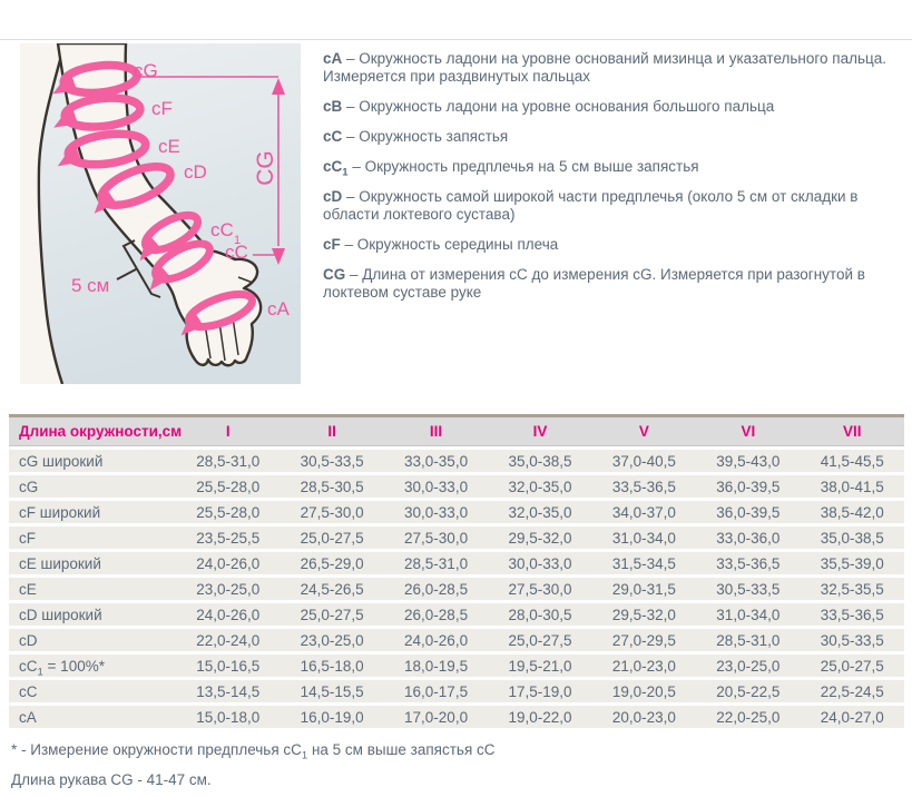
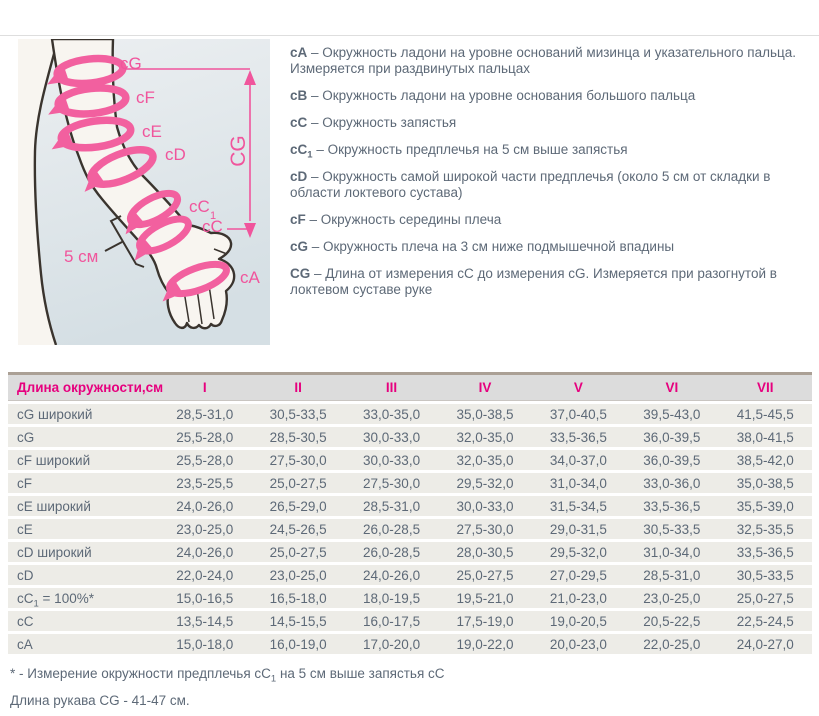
  cG
  cF
  cE
  cD
  cC
  1
  cC
  cA
  5 см
  cA – Окружность ладони на уровне оснований мизинца и указательного пальца. Измеряется при раздвинутых пальцах
  cB – Окружность ладони на уровне основания большого пальца
  cC – Окружность запястья
  cC1 – Окружность предплечья на 5 см выше запястья
  cD – Окружность самой широкой части предплечья (около 5 см от складки в области локтевого сустава)
  cF – Окружность середины плеча
+ cG – Окружность плеча на 3 см ниже подмышечной впадины
  CG – Длина от измерения cC до измерения cG. Измеряется при разогнутой в локтевом суставе руке
  Длина окружности,см
  I
  II
  III
  IV
  V
  VI
  VII
  cG широкий
  28,5-31,0
  30,5-33,5
  33,0-35,0
  35,0-38,5
  37,0-40,5
  39,5-43,0
  41,5-45,5
  cG
  25,5-28,0
  28,5-30,5
  30,0-33,0
  32,0-35,0
  33,5-36,5
  36,0-39,5
  38,0-41,5
  cF широкий
  25,5-28,0
  27,5-30,0
  30,0-33,0
  32,0-35,0
  34,0-37,0
  36,0-39,5
  38,5-42,0
  cF
  23,5-25,5
  25,0-27,5
  27,5-30,0
  29,5-32,0
  31,0-34,0
  33,0-36,0
  35,0-38,5
  cE широкий
  24,0-26,0
  26,5-29,0
  28,5-31,0
  30,0-33,0
  31,5-34,5
  33,5-36,5
  35,5-39,0
  cE
  23,0-25,0
  24,5-26,5
  26,0-28,5
  27,5-30,0
  29,0-31,5
  30,5-33,5
  32,5-35,5
  cD широкий
  24,0-26,0
  25,0-27,5
  26,0-28,5
  28,0-30,5
  29,5-32,0
  31,0-34,0
  33,5-36,5
  cD
  22,0-24,0
  23,0-25,0
  24,0-26,0
  25,0-27,5
  27,0-29,5
  28,5-31,0
  30,5-33,5
  cC1 = 100%*
  15,0-16,5
  16,5-18,0
  18,0-19,5
  19,5-21,0
  21,0-23,0
  23,0-25,0
  25,0-27,5
  cC
  13,5-14,5
  14,5-15,5
  16,0-17,5
  17,5-19,0
  19,0-20,5
  20,5-22,5
  22,5-24,5
  cA
  15,0-18,0
  16,0-19,0
  17,0-20,0
  19,0-22,0
  20,0-23,0
  22,0-25,0
  24,0-27,0
  * - Измерение окружности предплечья cC1 на 5 см выше запястья cC
  Длина рукава CG - 41-47 см.
